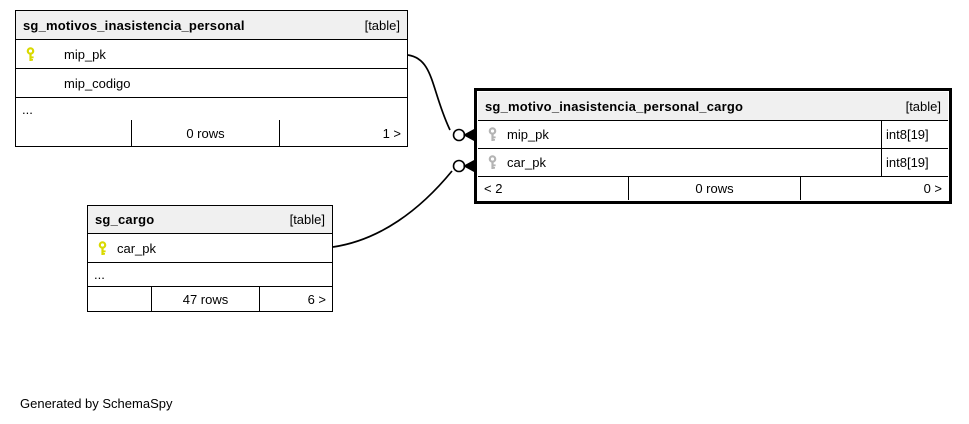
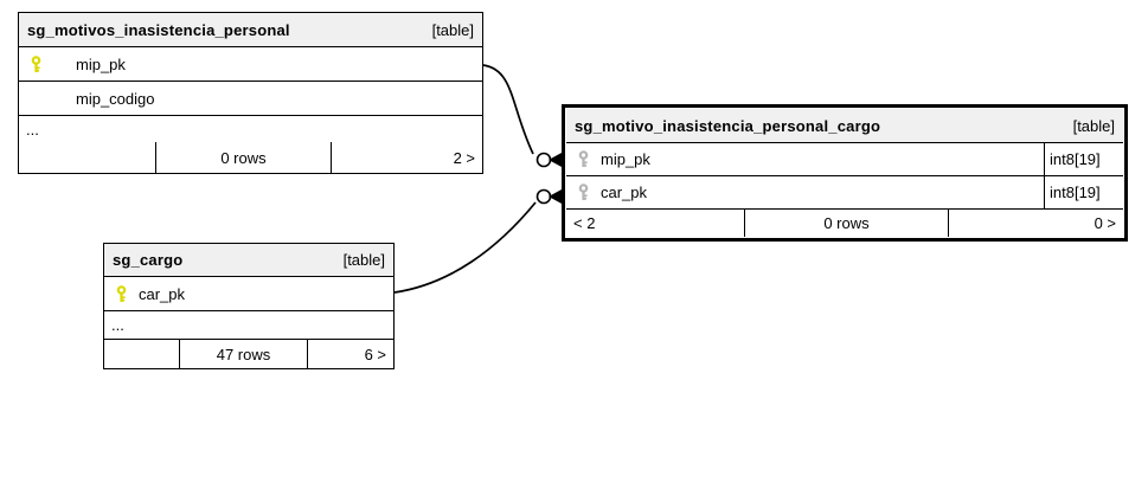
  sg_motivos_inasistencia_personal
  [table]
  mip_pk
  mip_codigo
  ...
  0 rows
- 1 >
+ 2 >
  sg_motivo_inasistencia_personal_cargo
  [table]
  mip_pk
  int8[19]
  car_pk
  int8[19]
  < 2
  0 rows
  0 >
  sg_cargo
  [table]
  car_pk
  ...
  47 rows
  6 >
- Generated by SchemaSpy
